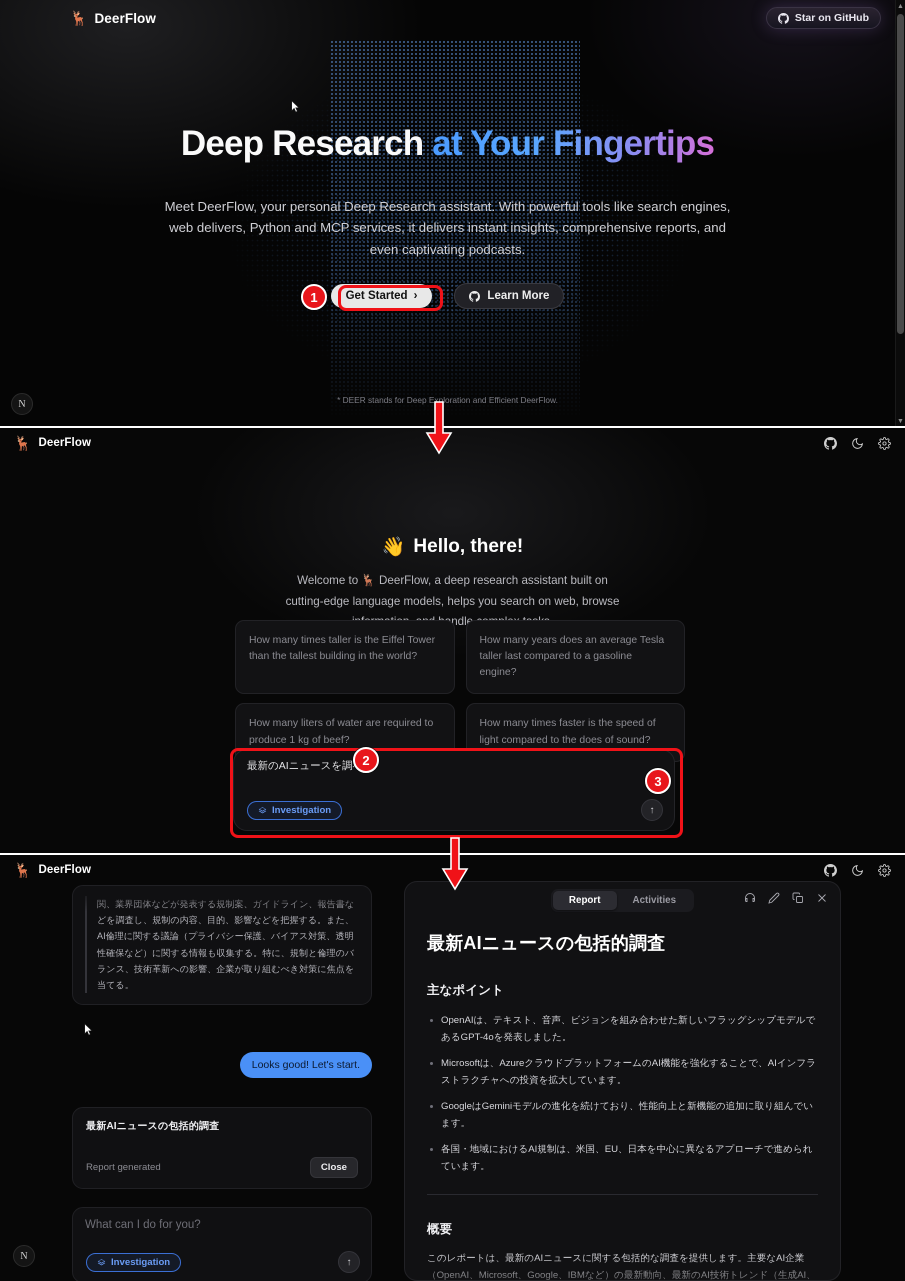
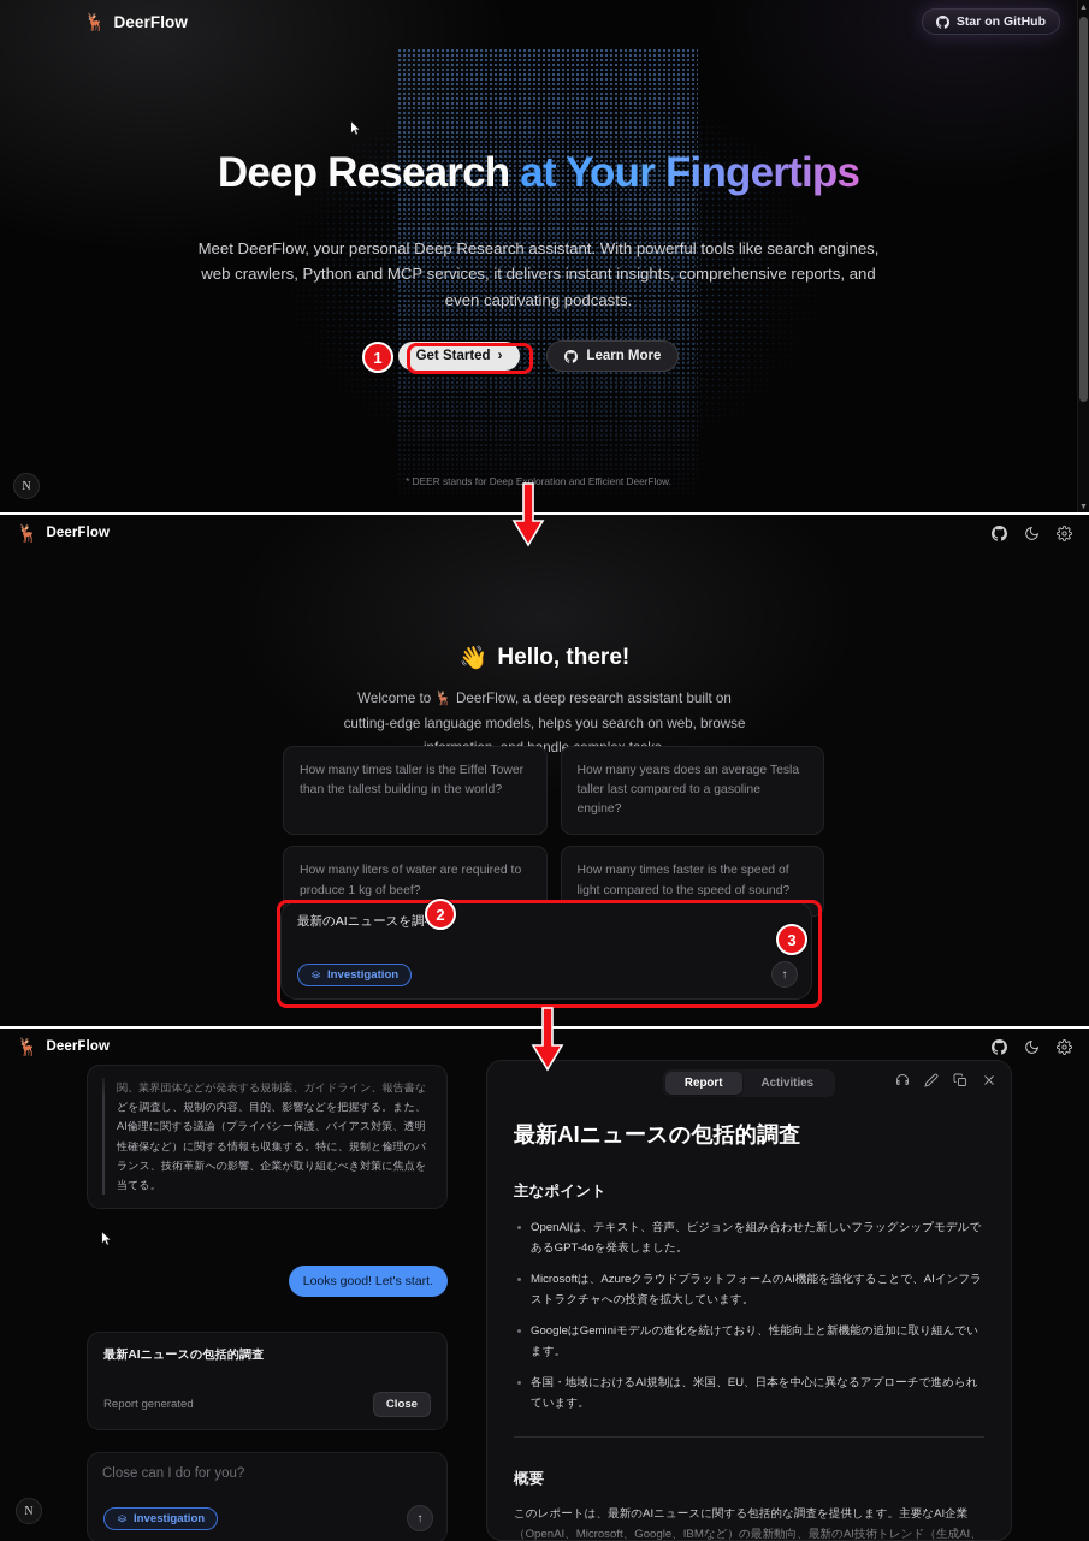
  🦌
  DeerFlow
  Star on GitHub
  Deep Research at Your Fingertips
- Meet DeerFlow, your personal Deep Research assistant. With powerful tools like search engines, web delivers, Python and MCP services, it delivers instant insights, comprehensive reports, and even captivating podcasts.
+ Meet DeerFlow, your personal Deep Research assistant. With powerful tools like search engines, web crawlers, Python and MCP services, it delivers instant insights, comprehensive reports, and even captivating podcasts.
  Get Started
  ›
  Learn More
  * DEER stands for Deep Exploration and Efficient DeerFlow.
  N
  🦌
  DeerFlow
  👋
  Hello, there!
  Welcome to 🦌 DeerFlow, a deep research assistant built on cutting-edge language models, helps you search on web, browse ndl
  How many times taller is the Eiffel Tower than the tallest building in the world?
  How many years does an average Tesla taller last compared to a gasoline engine?
  How many liters of water are required to produce 1 kg of beef?
- How many times faster is the speed of light compared to the does of sound?
+ How many times faster is the speed of light compared to the speed of sound?
  最新のAIニュースを調
  Investigation
  ↑
  🦌
  DeerFlow
  関、業界団体などが発表する規制案、ガイドライン、報告書などを調査し、規制の内容、目的、影響などを把握する。また、AI倫理に関する議論（プライバシー保護、バイアス対策、透明性確保など）に関する情報も収集する。特に、規制と倫理のバランス、技術革新への影響、企業が取り組むべき対策に焦点を当てる。
  Looks good! Let's start.
  最新AIニュースの包括的調査
  Report generated
  Close
- What can I do for you?
+ Close can I do for you?
  Investigation
  ↑
  Report
  Activities
  最新AIニュースの包括的調査
  主なポイント
  OpenAIは、テキスト、音声、ビジョンを組み合わせた新しいフラッグシップモデルであるGPT-4oを発表しました。
  Microsoftは、AzureクラウドプラットフォームのAI機能を強化することで、AIインフラストラクチャへの投資を拡大しています。
  GoogleはGeminiモデルの進化を続けており、性能向上と新機能の追加に取り組んでいます。
  各国・地域におけるAI規制は、米国、EU、日本を中心に異なるアプローチで進められています。
  概要
  このレポートは、最新のAIニュースに関する包括的な調査を提供します。主要なAI企業（OpenAI、Microsoft、Google、IBMなど）の最新動向、最新のAI技術トレンド（生成AI、
  N
  1
  2
  3
